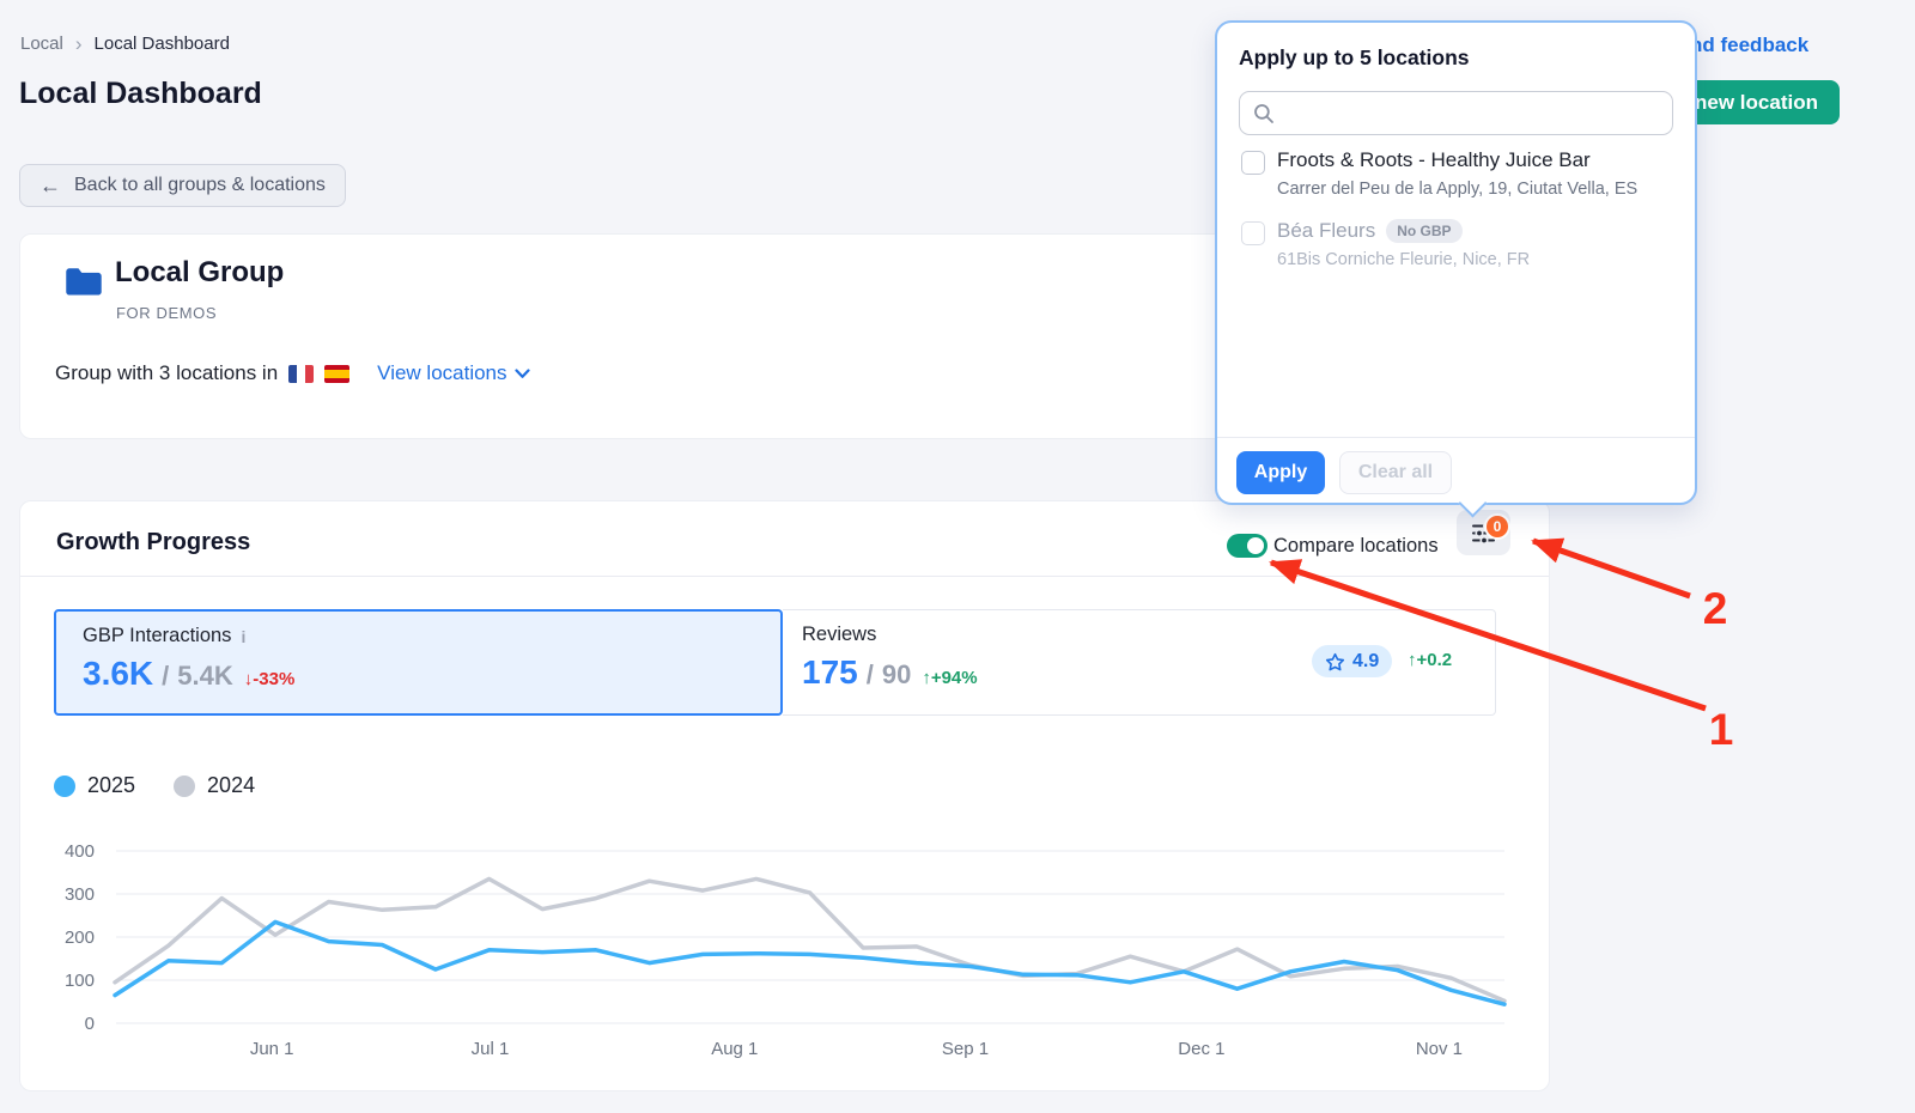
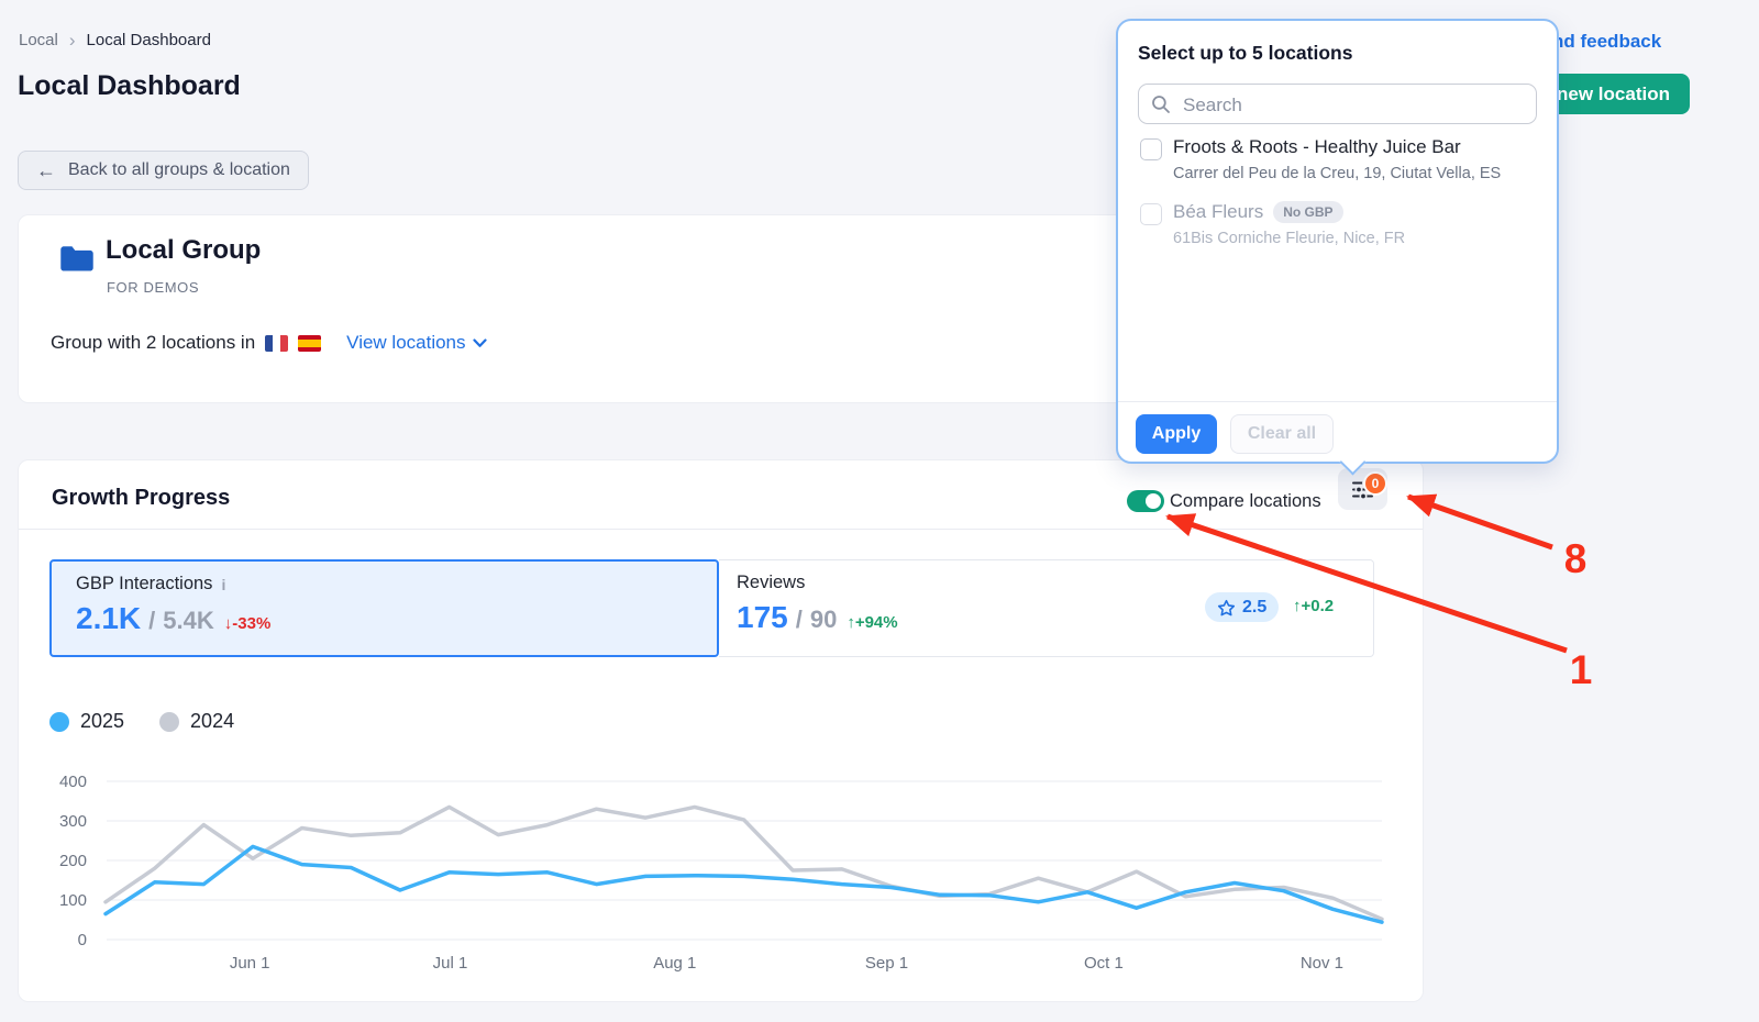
  Local
  ›
  Local Dashboard
  Local Dashboard
  d feedback
  new location
  ←
- Back to all groups & locations
+ Back to all groups & location
  Local Group
  FOR DEMOS
- Group with 3 locations in
+ Group with 2 locations in
  View locations
  Growth Progress
  Compare locations
  0
  GBP Interactions
  i
- 3.6K
+ 2.1K
  /
  5.4K
  ↓-33%
  Reviews
  175
  /
  90
  ↑+94%
- 4.9
+ 2.5
  ↑+0.2
  2025
  2024
  0
  100
  200
  300
  400
  Jun 1
  Jul 1
  Aug 1
  Sep 1
- Dec 1
+ Oct 1
  Nov 1
- Apply up to 5 locations
+ Select up to 5 locations
+ Search
  Froots & Roots - Healthy Juice Bar
- Carrer del Peu de la Apply, 19, Ciutat Vella, ES
+ Carrer del Peu de la Creu, 19, Ciutat Vella, ES
  Béa Fleurs
  No GBP
  61Bis Corniche Fleurie, Nice, FR
  Apply
  Clear all
  1
- 2
+ 8
